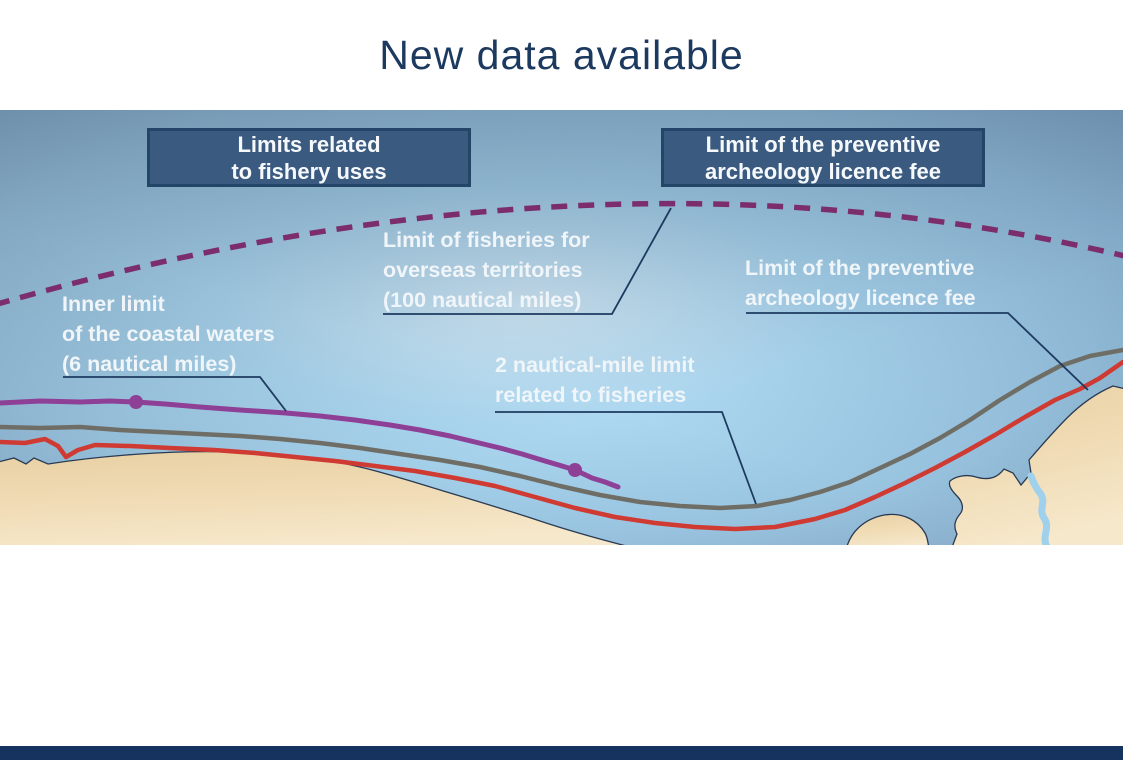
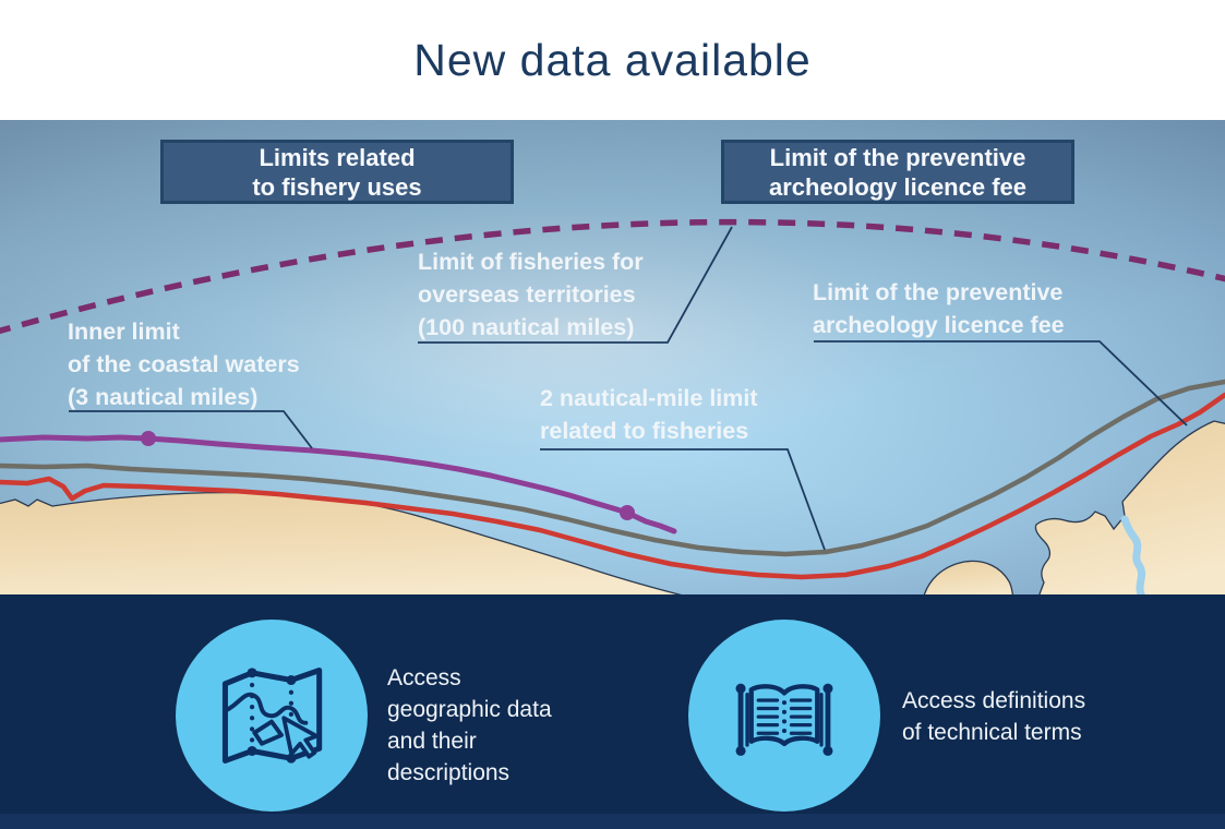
  New data available
  Limits related
  to fishery uses
  Limit of the preventive
  archeology licence fee
  Inner limit
  of the coastal waters
- (6 nautical miles)
+ (3 nautical miles)
  Limit of fisheries for
  overseas territories
  (100 nautical miles)
  Limit of the preventive
  archeology licence fee
  2 nautical-mile limit
  related to fisheries
+ Access
+ geographic data
+ and their
+ descriptions
+ Access definitions
+ of technical terms
